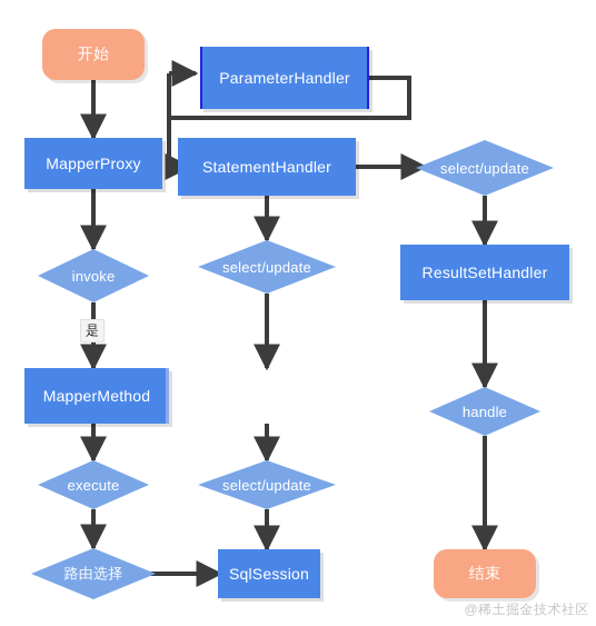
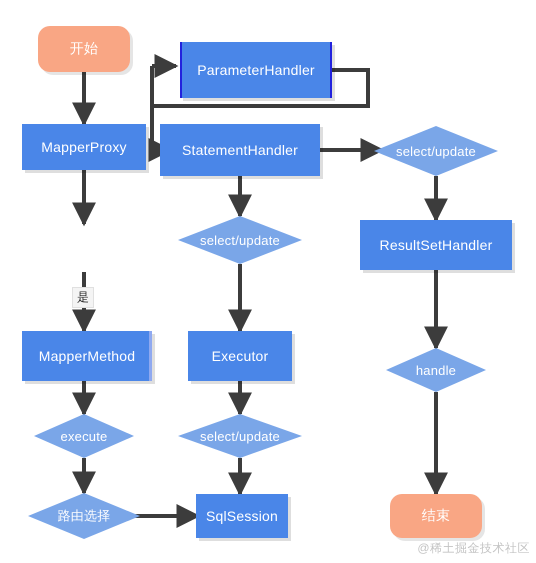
  开始
  结束
  ParameterHandler
  MapperProxy
  StatementHandler
  ResultSetHandler
  MapperMethod
+ Executor
  SqlSession
  select/update
- invoke
  select/update
  handle
  execute
  select/update
  路由选择
  是
  @稀土掘金技术社区
